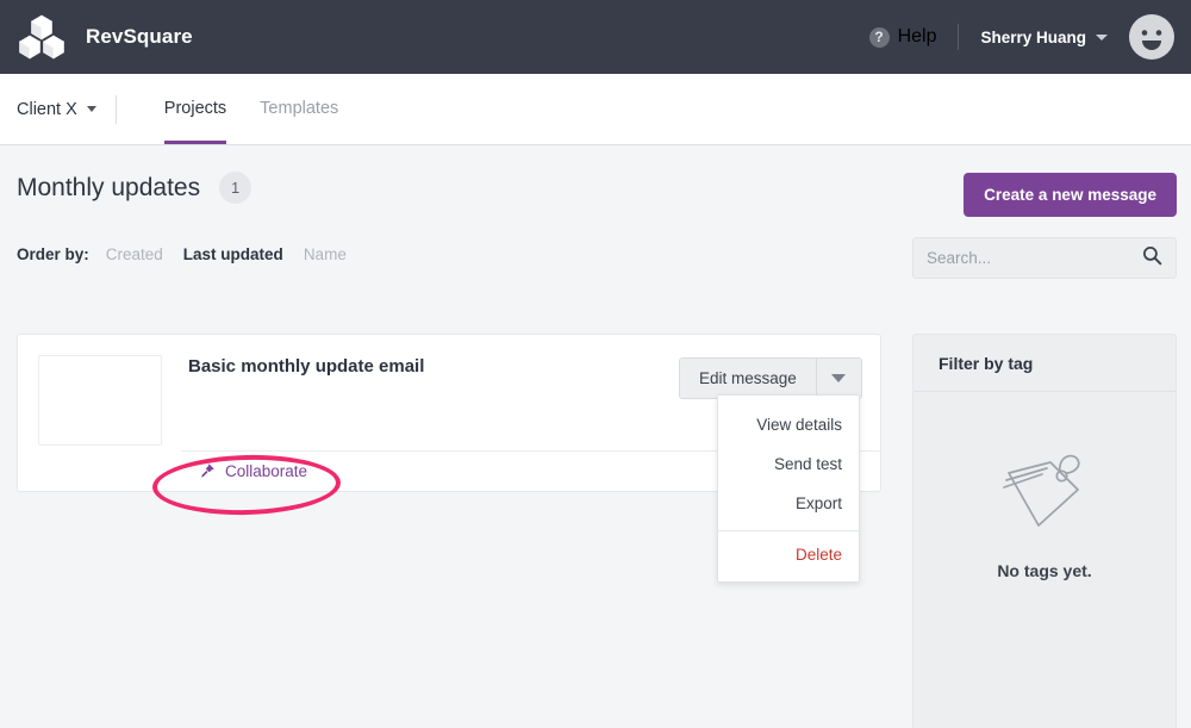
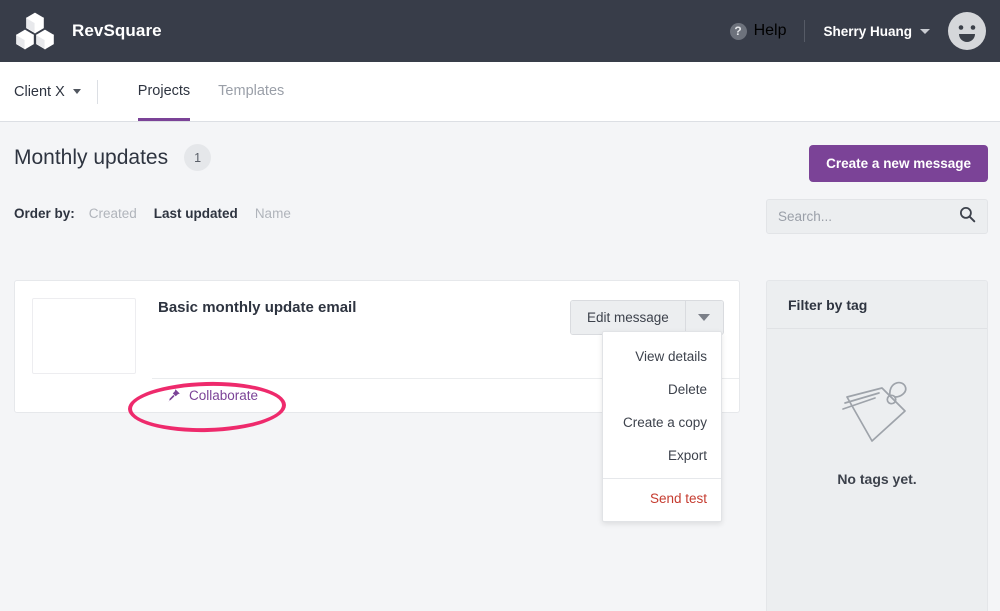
  RevSquare
  ?
  Help
  Sherry Huang
  Client X
  Projects
  Templates
  Monthly updates
  1
  Create a new message
  Order by:
  Created
  Last updated
  Name
  Search...
  Basic monthly update email
  Edit message
  Collaborate
  Filter by tag
  No tags yet.
  View details
- Send test
+ Delete
+ Create a copy
  Export
- Delete
+ Send test
